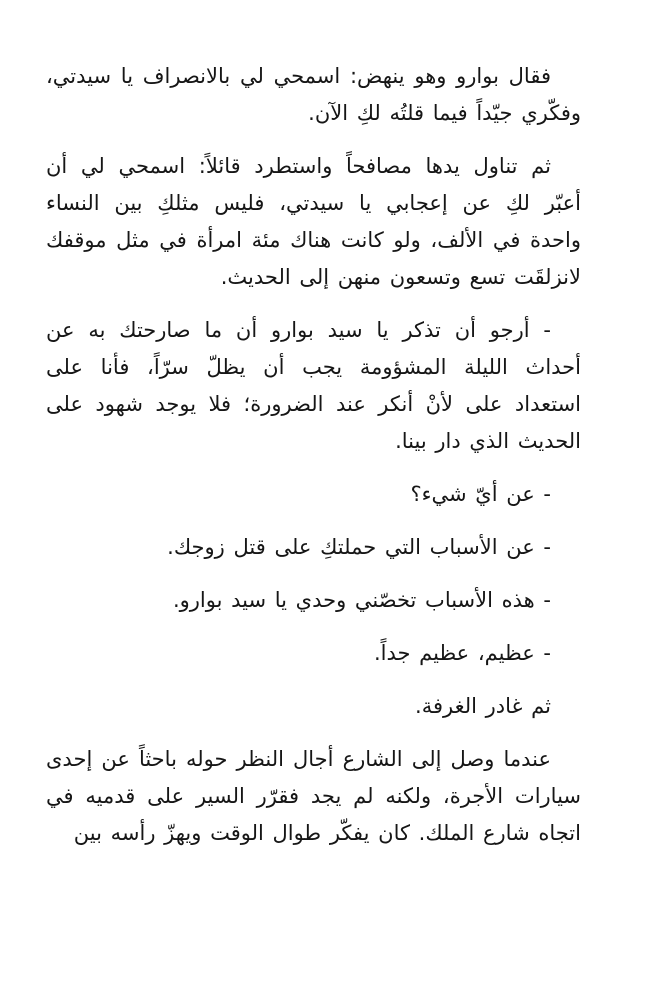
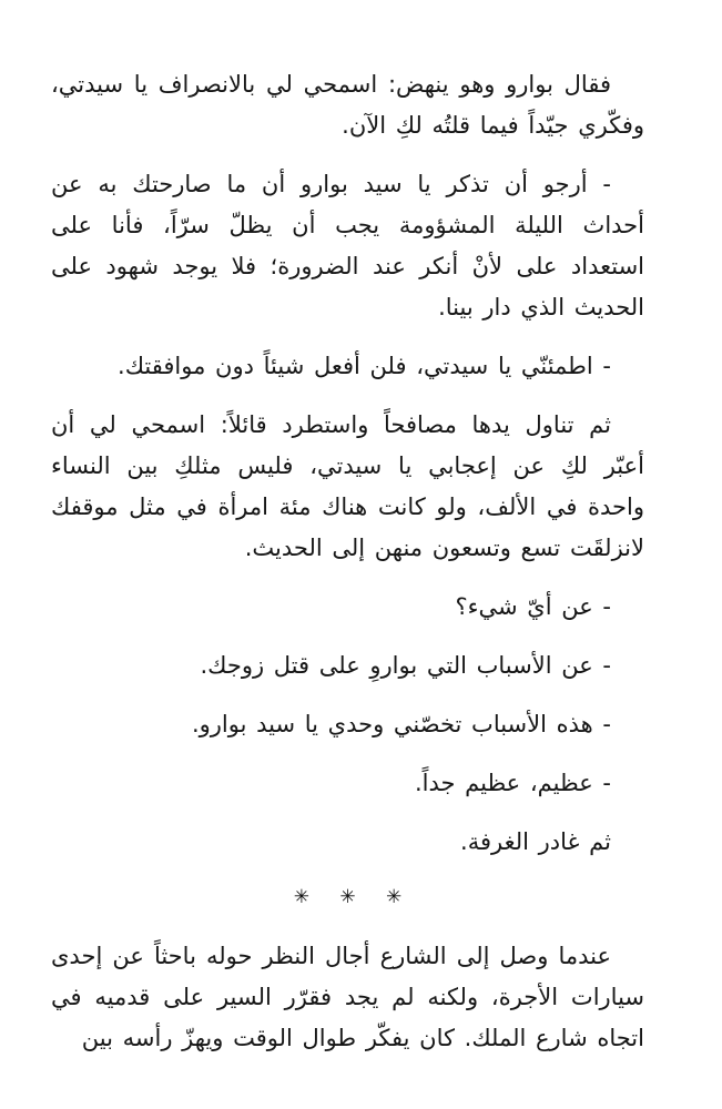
  فقال بوارو وهو ينهض: اسمحي لي بالانصراف يا سيدتي، وفكّري جيّداً فيما قلتُه لكِ الآن.
- ثم تناول يدها مصافحاً واستطرد قائلاً: اسمحي لي أن أعبّر لكِ عن إعجابي يا سيدتي، فليس مثلكِ بين النساء واحدة في الألف، ولو كانت هناك مئة امرأة في مثل موقفك لانزلقَت تسع وتسعون منهن إلى الحديث.
+ - أرجو أن تذكر يا سيد بوارو أن ما صارحتك به عن أحداث الليلة المشؤومة يجب أن يظلّ سرّاً، فأنا على استعداد على لأنْ أنكر عند الضرورة؛ فلا يوجد شهود على الحديث الذي دار بينا.
+ - اطمئنّي يا سيدتي، فلن أفعل شيئاً دون موافقتك.
- - أرجو أن تذكر يا سيد بوارو أن ما صارحتك به عن أحداث الليلة المشؤومة يجب أن يظلّ سرّاً، فأنا على استعداد على لأنْ أنكر عند الضرورة؛ فلا يوجد شهود على الحديث الذي دار بينا.
+ ثم تناول يدها مصافحاً واستطرد قائلاً: اسمحي لي أن أعبّر لكِ عن إعجابي يا سيدتي، فليس مثلكِ بين النساء واحدة في الألف، ولو كانت هناك مئة امرأة في مثل موقفك لانزلقَت تسع وتسعون منهن إلى الحديث.
  - عن أيّ شيء؟
- - عن الأسباب التي حملتكِ على قتل زوجك.
+ - عن الأسباب التي بواروِ على قتل زوجك.
  - هذه الأسباب تخصّني وحدي يا سيد بوارو.
  - عظيم، عظيم جداً.
  ثم غادر الغرفة.
+ ✳ ✳ ✳
  عندما وصل إلى الشارع أجال النظر حوله باحثاً عن إحدى سيارات الأجرة، ولكنه لم يجد فقرّر السير على قدميه في اتجاه شارع الملك. كان يفكّر طوال الوقت ويهزّ رأسه بين
